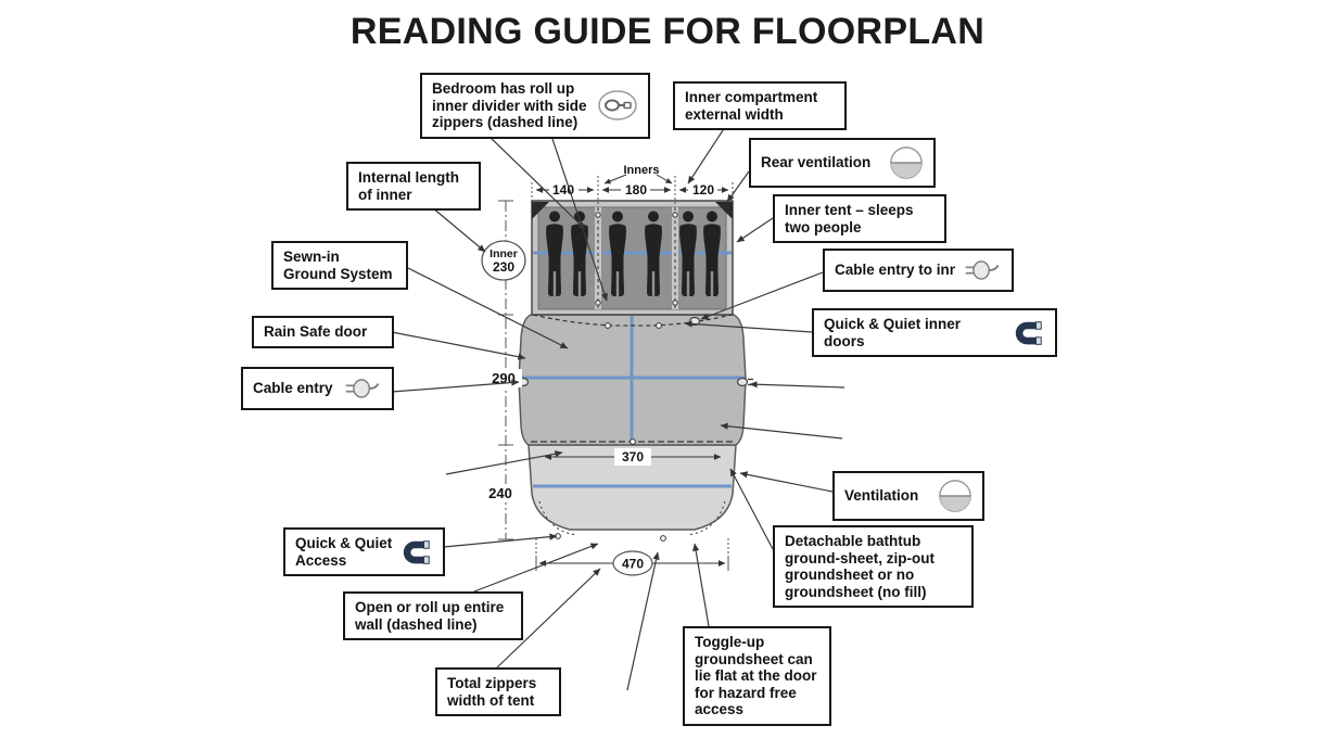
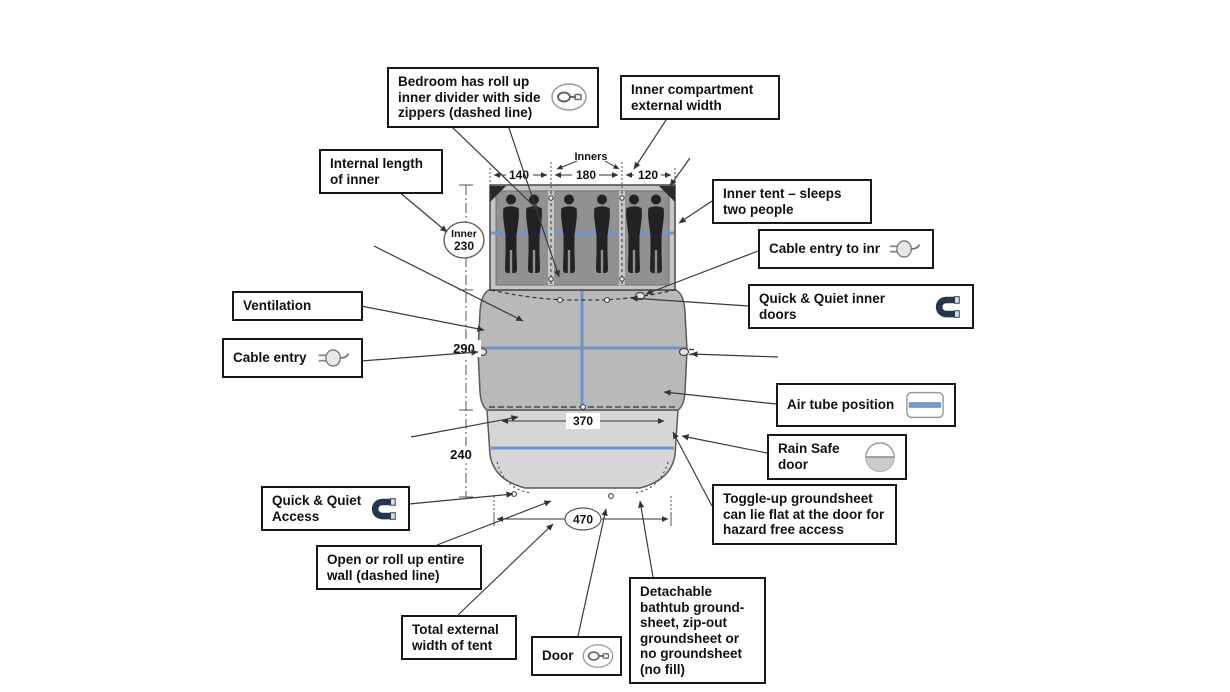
- READING GUIDE FOR FLOORPLAN
  140
  180
  120
  Inners
  Inner
  230
  290
  240
  370
  470
  Bedroom has roll up inner divider with side zippers (dashed line)
  Inner compartment external width
- Rear ventilation
  Internal length of inner
  Inner tent – sleeps two people
- Sewn-in Ground System
  Cable entry to inn
- Rain Safe door
+ Ventilation
  Quick & Quiet inner doors
  Cable entry
+ Air tube position
- Ventilation
+ Rain Safe door
  Quick & Quiet Access
- Detachable bathtub ground-sheet, zip-out groundsheet or no groundsheet (no fill)
+ Toggle-up groundsheet can lie flat at the door for hazard free access
  Open or roll up entire wall (dashed line)
- Total zippers width of tent
+ Total external width of tent
+ Door
- Toggle-up groundsheet can lie flat at the door for hazard free access
+ Detachable bathtub ground-sheet, zip-out groundsheet or no groundsheet (no fill)
